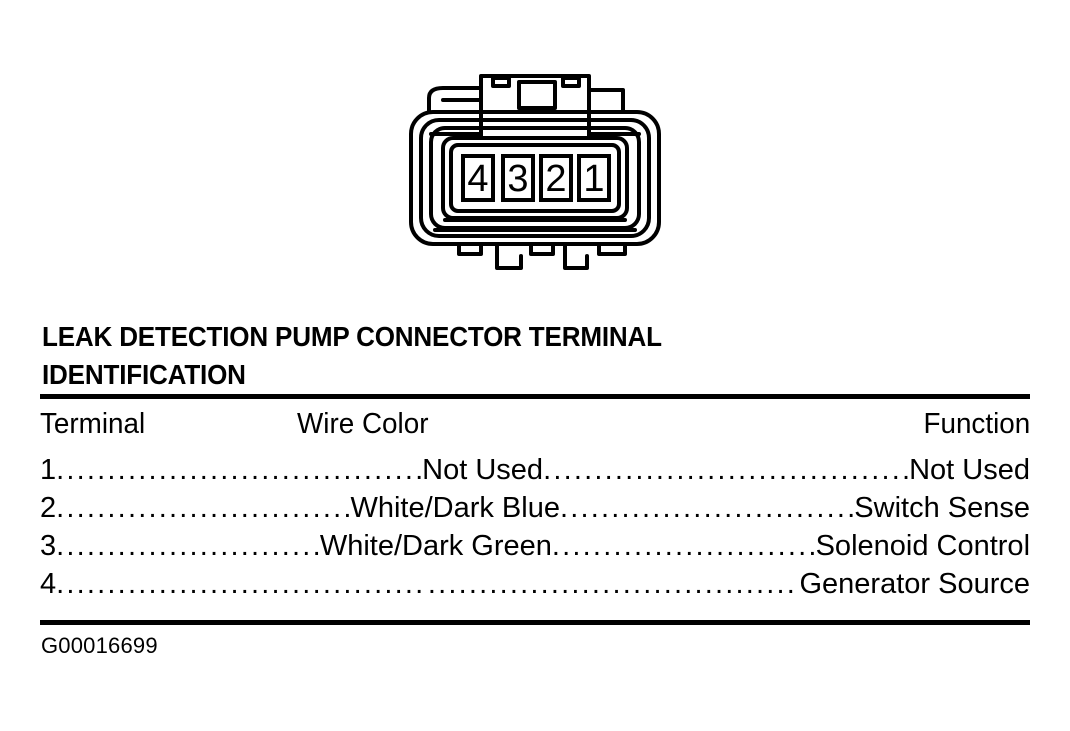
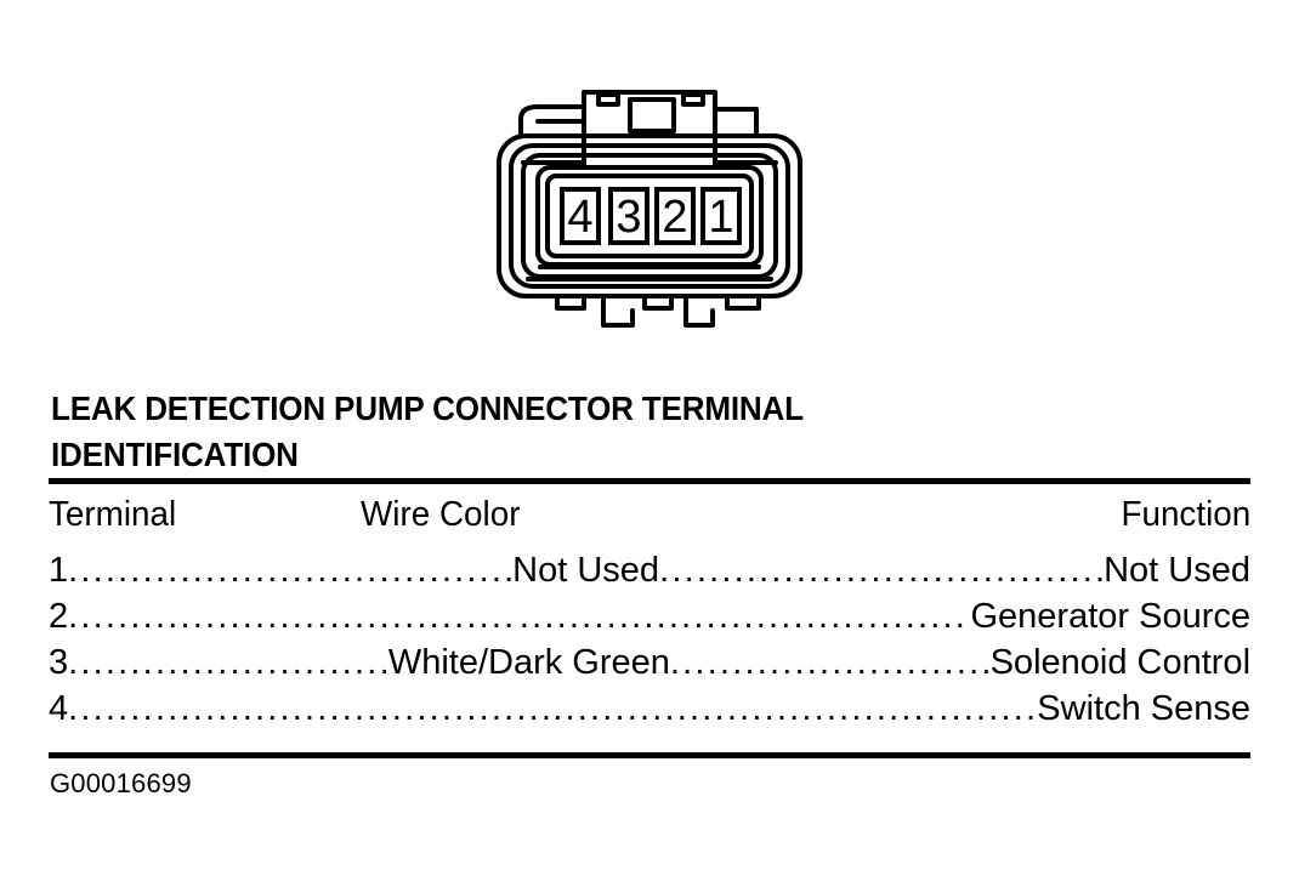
  4
  3
  2
  1
  LEAK DETECTION PUMP CONNECTOR TERMINAL
  IDENTIFICATION
  Terminal
  Wire Color
  Function
  1
  Not Used
  Not Used
  2
- White/Dark Blue
- Switch Sense
+ Generator Source
  3
  White/Dark Green
  Solenoid Control
  4
- Generator Source
+ Switch Sense
  G00016699
